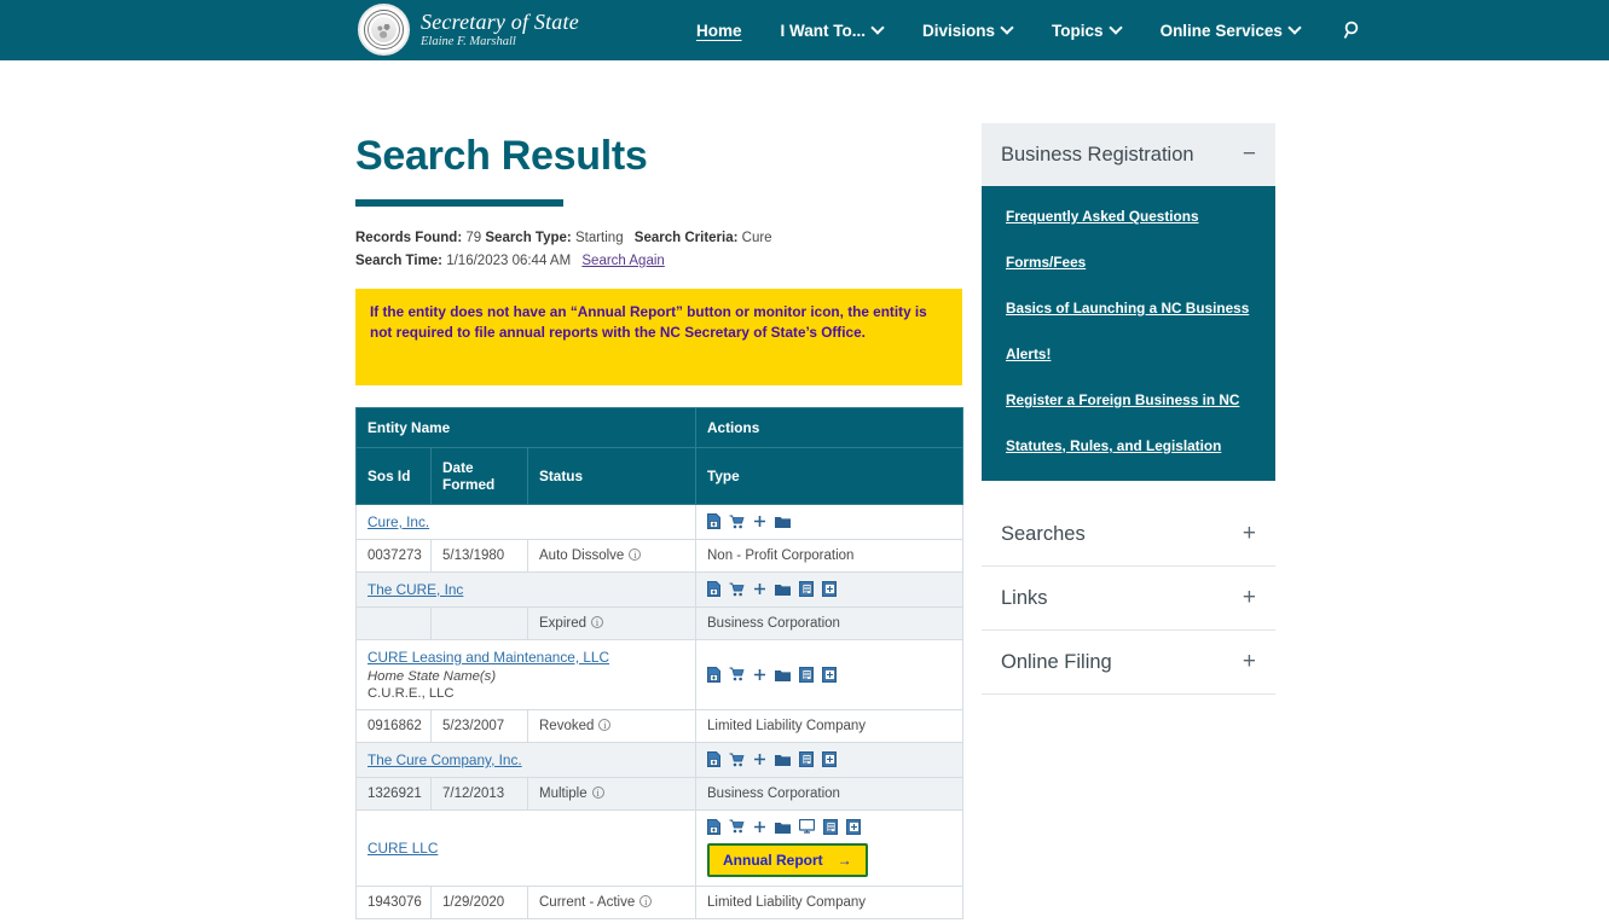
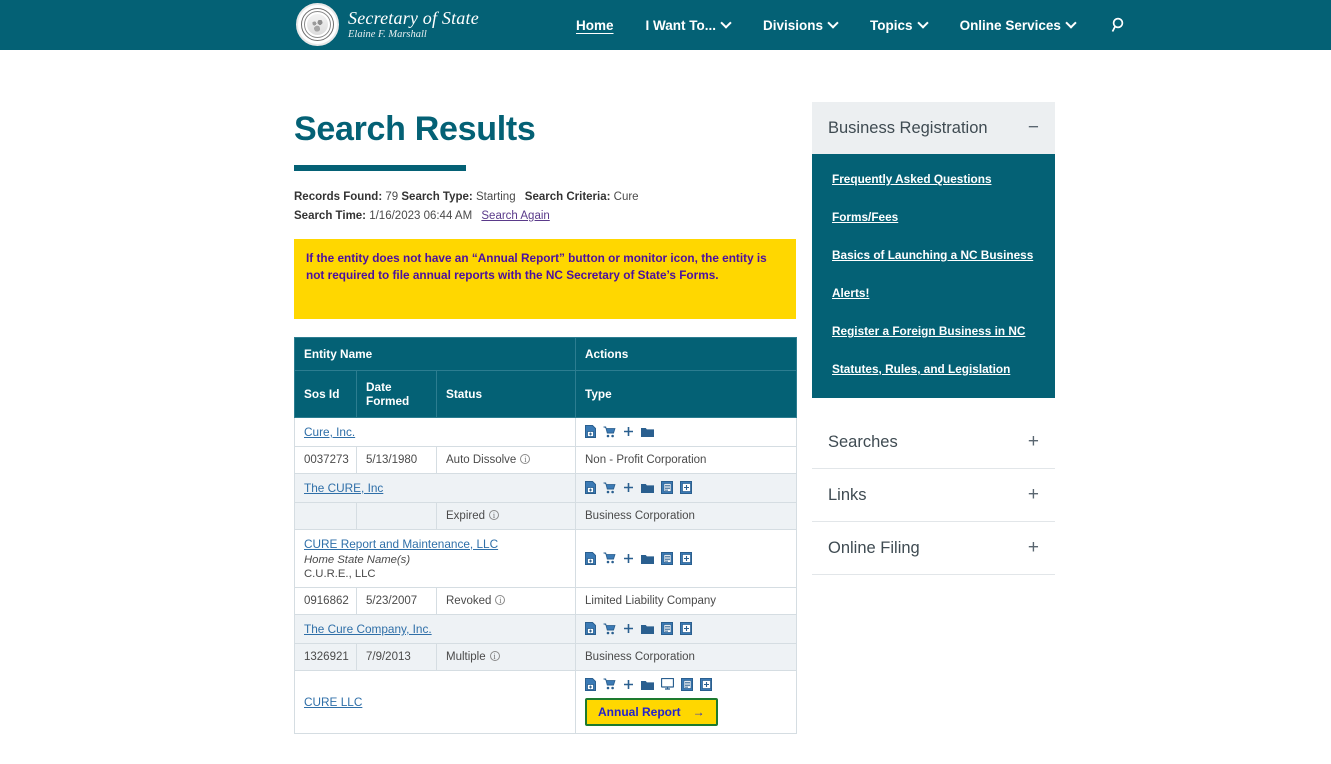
  Secretary of State
  Elaine F. Marshall
  Home
  I Want To...
  Divisions
  Topics
  Online Services
  Search Results
  Records Found: 79 Search Type: Starting Search Criteria: Cure
  Search Time: 1/16/2023 06:44 AM Search Again
- If the entity does not have an “Annual Report” button or monitor icon, the entity is not required to file annual reports with the NC Secretary of State’s Office.
+ If the entity does not have an “Annual Report” button or monitor icon, the entity is not required to file annual reports with the NC Secretary of State’s Forms.
  Entity Name	Actions
  Sos Id	Date Formed	Status	Type
  Cure, Inc.
  0037273	5/13/1980	Auto Dissolve i	Non - Profit Corporation
  The CURE, Inc
  		Expired i	Business Corporation
- CURE Leasing and Maintenance, LLCHome State Name(s)C.U.R.E., LLC
+ CURE Report and Maintenance, LLCHome State Name(s)C.U.R.E., LLC
  0916862	5/23/2007	Revoked i	Limited Liability Company
  The Cure Company, Inc.
- 1326921	7/12/2013	Multiple i	Business Corporation
+ 1326921	7/9/2013	Multiple i	Business Corporation
  CURE LLC	Annual Report →
- 1943076	1/29/2020	Current - Active i	Limited Liability Company
  Business Registration
  −
  Frequently Asked Questions
  Forms/Fees
  Basics of Launching a NC Business
  Alerts!
  Register a Foreign Business in NC
  Statutes, Rules, and Legislation
  Searches
  +
  Links
  +
  Online Filing
  +
